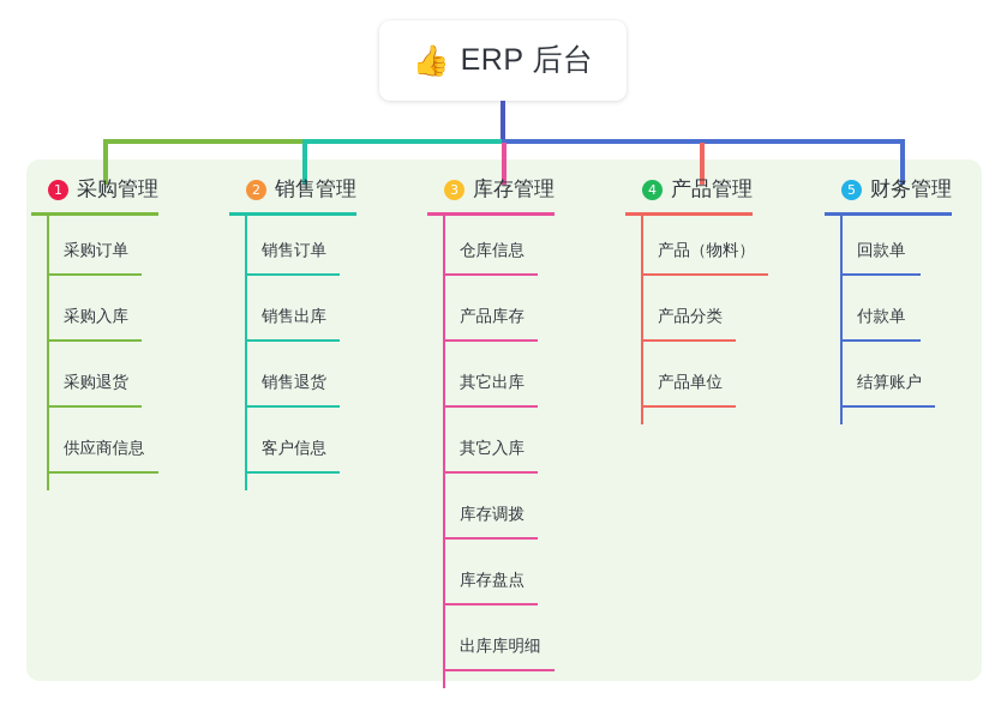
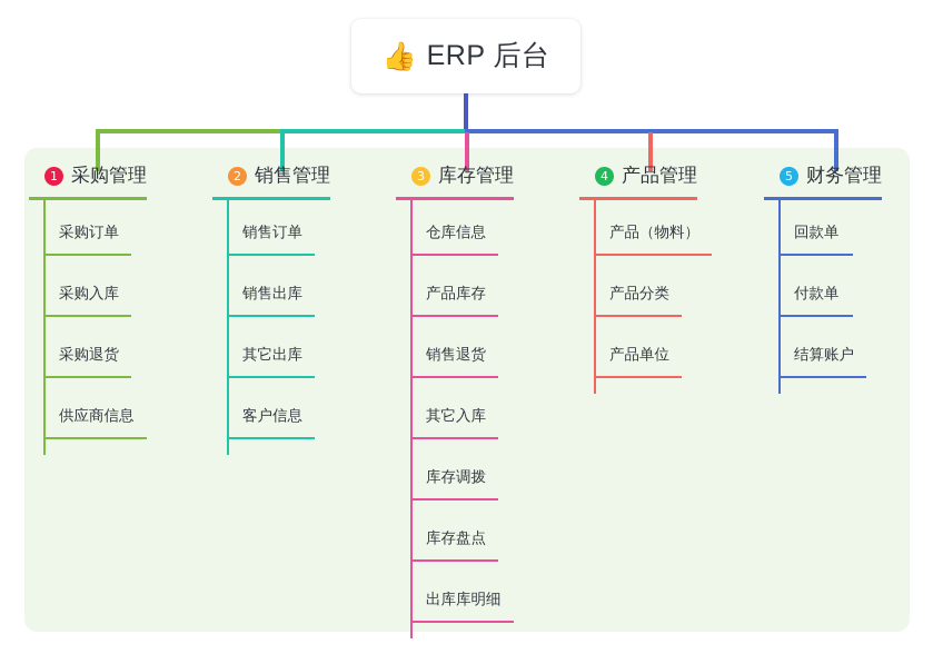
  👍
  ERP 后台
  1
  采购管理
  采购订单
  采购入库
  采购退货
  供应商信息
  2
  销售管理
  销售订单
  销售出库
- 销售退货
+ 其它出库
  客户信息
  3
  库存管理
  仓库信息
  产品库存
- 其它出库
+ 销售退货
  其它入库
  库存调拨
  库存盘点
  出库库明细
  4
  产品管理
  产品（物料）
  产品分类
  产品单位
  5
  财务管理
  回款单
  付款单
  结算账户
